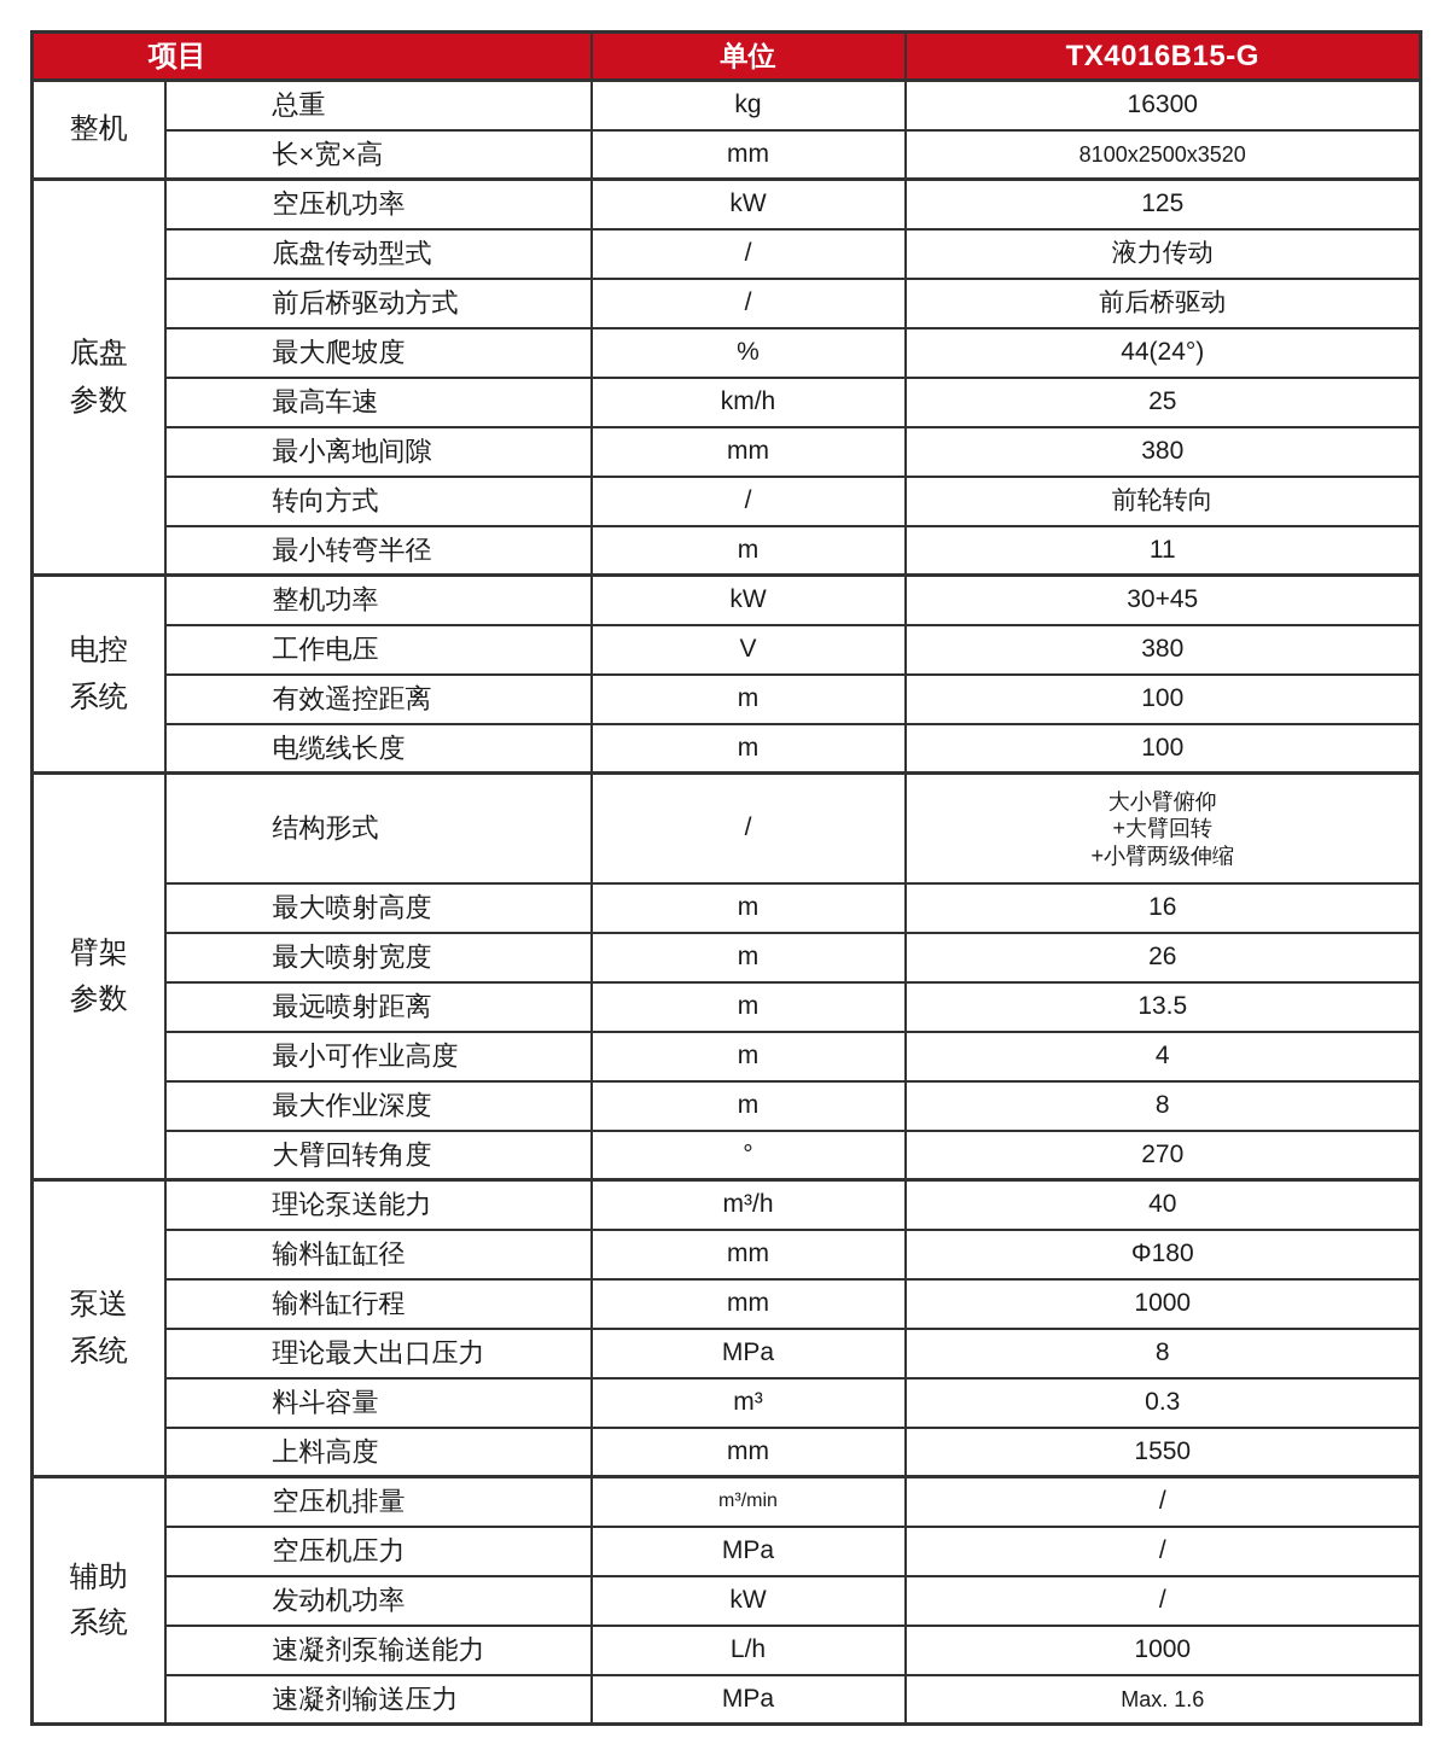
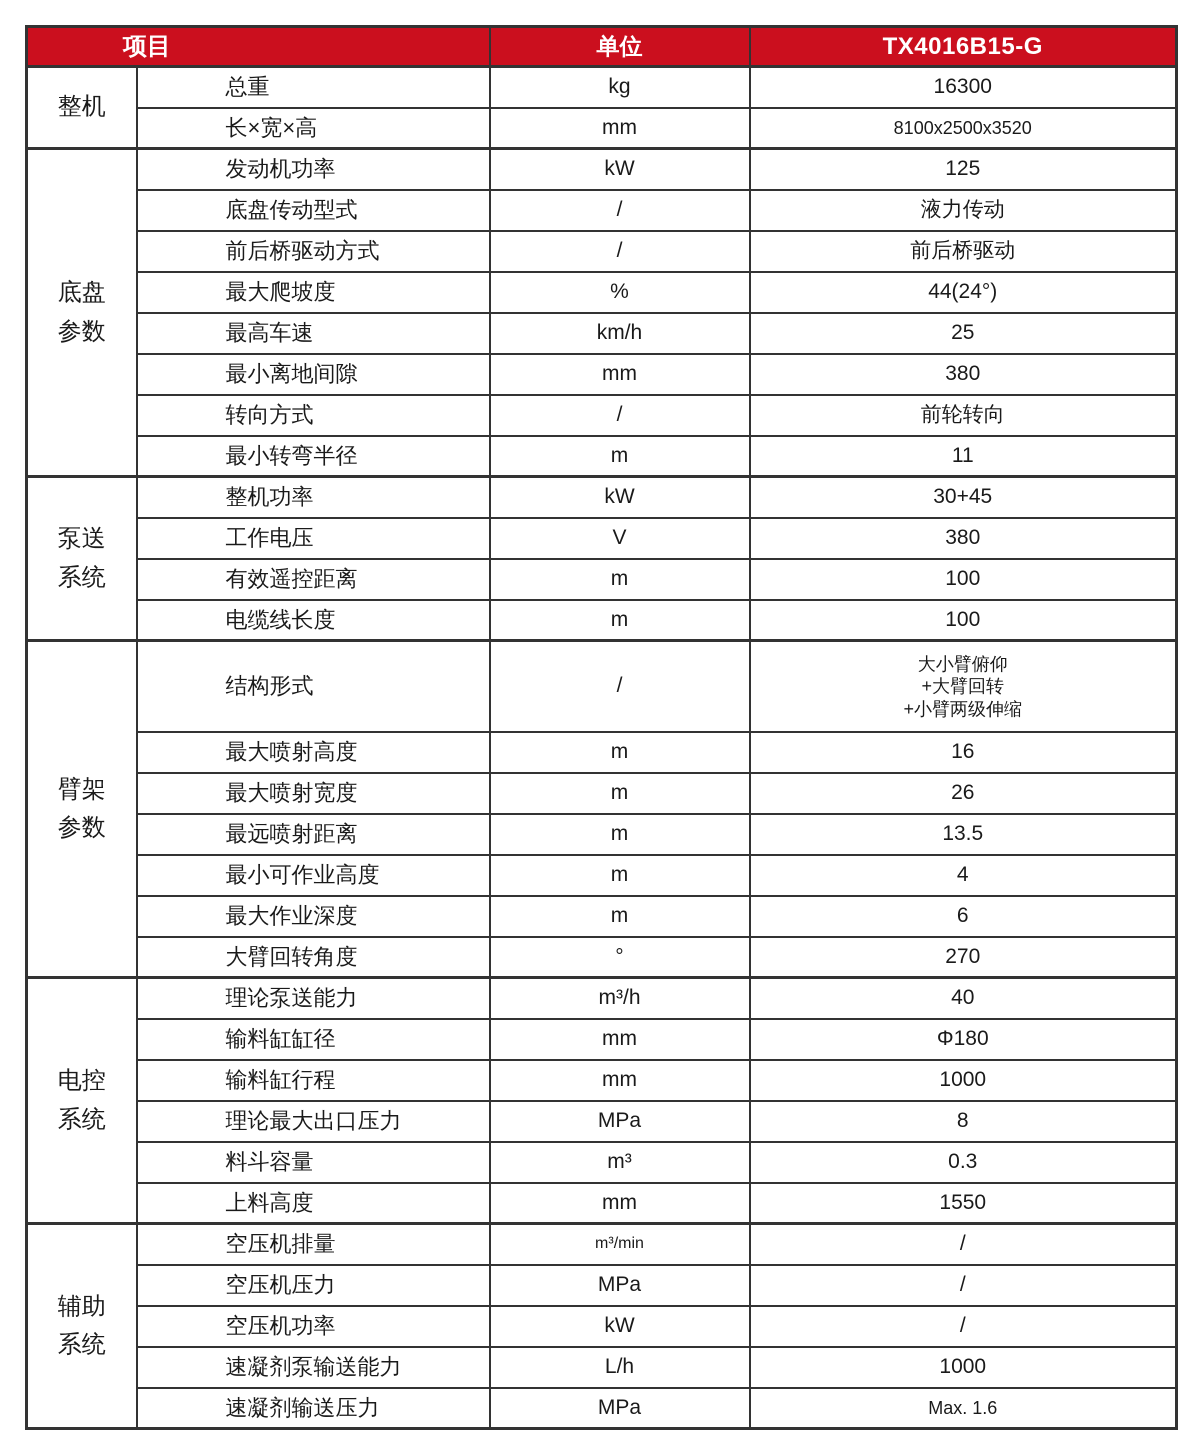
  项目	单位	TX4016B15-G
  整机	总重	kg	16300
  长×宽×高	mm	8100x2500x3520
- 底盘 参数	空压机功率	kW	125
+ 底盘 参数	发动机功率	kW	125
  底盘传动型式	/	液力传动
  前后桥驱动方式	/	前后桥驱动
  最大爬坡度	%	44(24°)
  最高车速	km/h	25
  最小离地间隙	mm	380
  转向方式	/	前轮转向
  最小转弯半径	m	11
- 电控 系统	整机功率	kW	30+45
+ 泵送 系统	整机功率	kW	30+45
  工作电压	V	380
  有效遥控距离	m	100
  电缆线长度	m	100
  臂架 参数	结构形式	/	大小臂俯仰 +大臂回转 +小臂两级伸缩
  最大喷射高度	m	16
  最大喷射宽度	m	26
  最远喷射距离	m	13.5
  最小可作业高度	m	4
- 最大作业深度	m	8
+ 最大作业深度	m	6
  大臂回转角度	°	270
- 泵送 系统	理论泵送能力	m³/h	40
+ 电控 系统	理论泵送能力	m³/h	40
  输料缸缸径	mm	Φ180
  输料缸行程	mm	1000
  理论最大出口压力	MPa	8
  料斗容量	m³	0.3
  上料高度	mm	1550
  辅助 系统	空压机排量	m³/min	/
  空压机压力	MPa	/
- 发动机功率	kW	/
+ 空压机功率	kW	/
  速凝剂泵输送能力	L/h	1000
  速凝剂输送压力	MPa	Max. 1.6
